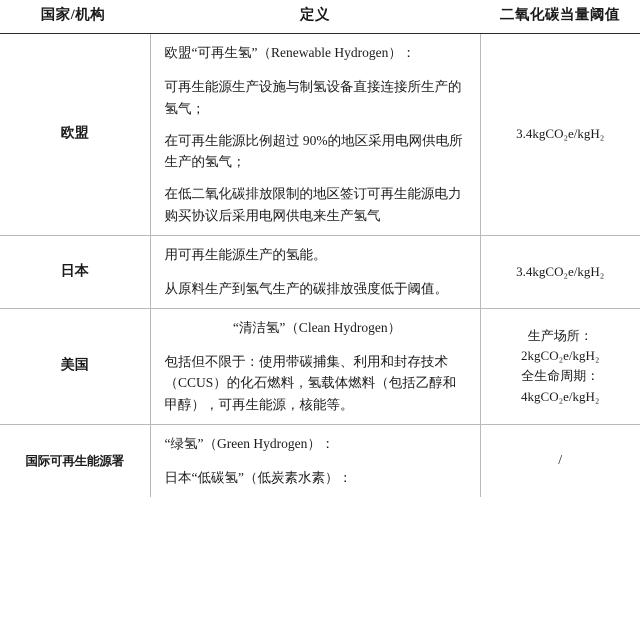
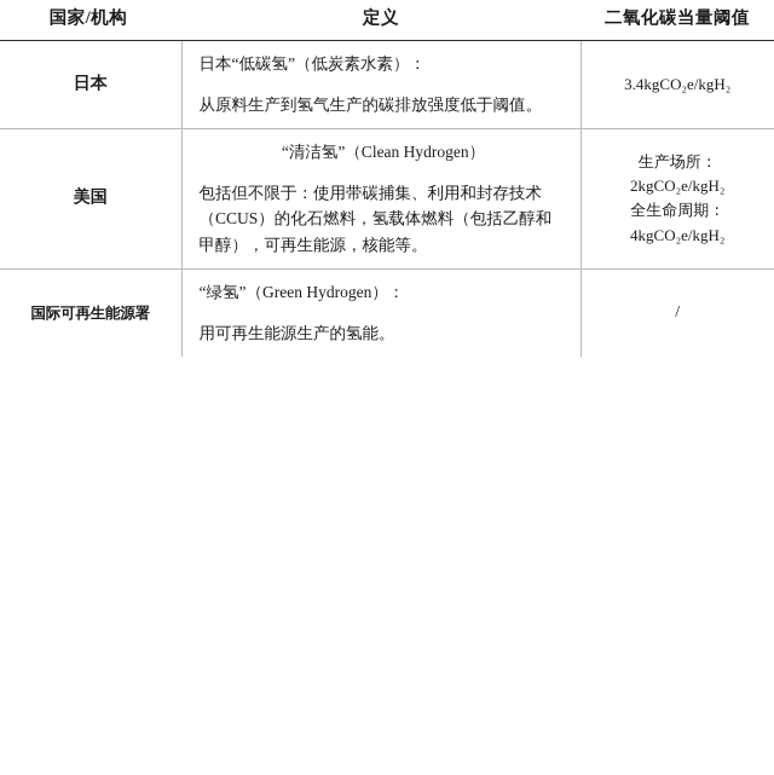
  国家/机构	定义	二氧化碳当量阈值
- 欧盟	欧盟“可再生氢”（Renewable Hydrogen）： 可再生能源生产设施与制氢设备直接连接所生产的氢气； 在可再生能源比例超过 90%的地区采用电网供电所生产的氢气； 在低二氧化碳排放限制的地区签订可再生能源电力购买协议后采用电网供电来生产氢气	3.4kgCO₂e/kgH₂
- 日本	用可再生能源生产的氢能。 从原料生产到氢气生产的碳排放强度低于阈值。	3.4kgCO₂e/kgH₂
+ 日本	日本“低碳氢”（低炭素水素）： 从原料生产到氢气生产的碳排放强度低于阈值。	3.4kgCO₂e/kgH₂
  美国	“清洁氢”（Clean Hydrogen） 包括但不限于：使用带碳捕集、利用和封存技术（CCUS）的化石燃料，氢载体燃料（包括乙醇和甲醇），可再生能源，核能等。	生产场所： 2kgCO₂e/kgH₂ 全生命周期： 4kgCO₂e/kgH₂
- 国际可再生能源署	“绿氢”（Green Hydrogen）： 日本“低碳氢”（低炭素水素）：	/
+ 国际可再生能源署	“绿氢”（Green Hydrogen）： 用可再生能源生产的氢能。	/
